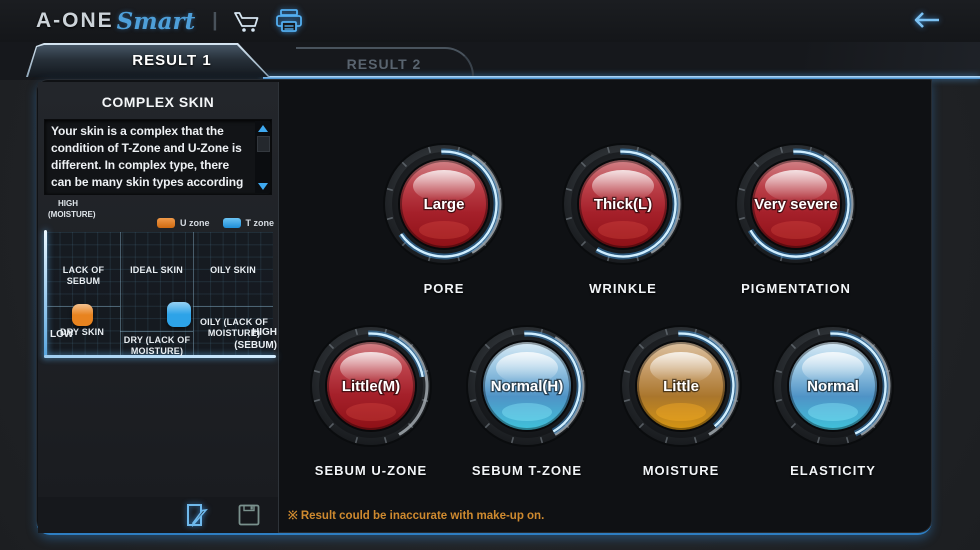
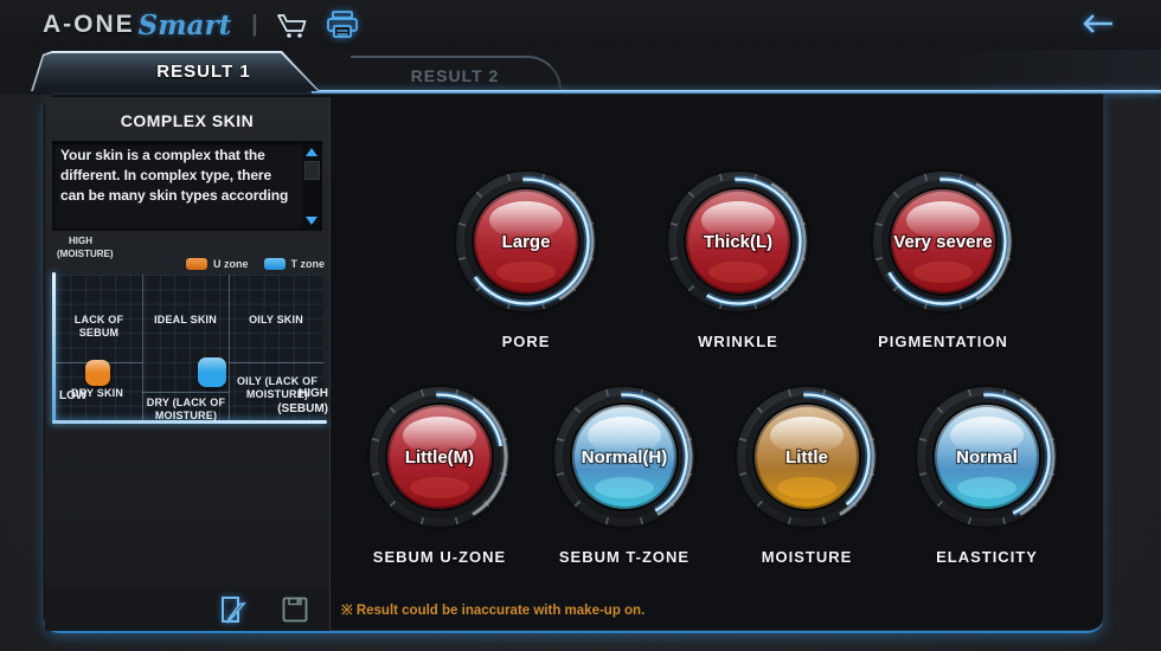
  A-ONE
  Smart
  |
  RESULT 1
  RESULT 2
  COMPLEX SKIN
  Your skin is a complex that the
- condition of T-Zone and U-Zone is
  different. In complex type, there
  can be many skin types according
  HIGH
  (MOISTURE)
  U zone
  T zone
  LACK OF SEBUM
  IDEAL SKIN
  OILY SKIN
  DRY SKIN
  DRY (LACK OF MOISTURE)
  OILY (LACK OF MOISTURE)
  LOW
  HIGH
  (SEBUM)
  ※ Result could be inaccurate with make-up on.
  Large
  PORE
  Thick(L)
  WRINKLE
  Very severe
  PIGMENTATION
  Little(M)
  SEBUM U-ZONE
  Normal(H)
  SEBUM T-ZONE
  Little
  MOISTURE
  Normal
  ELASTICITY
